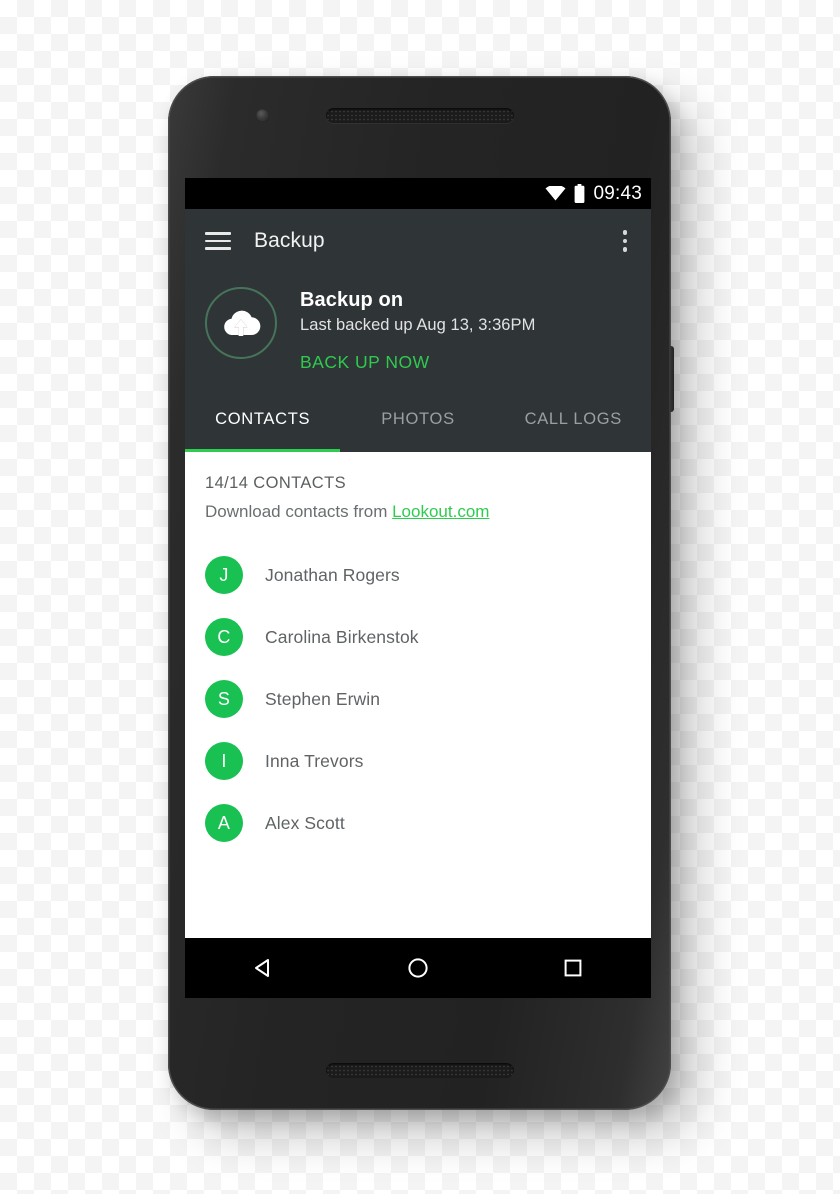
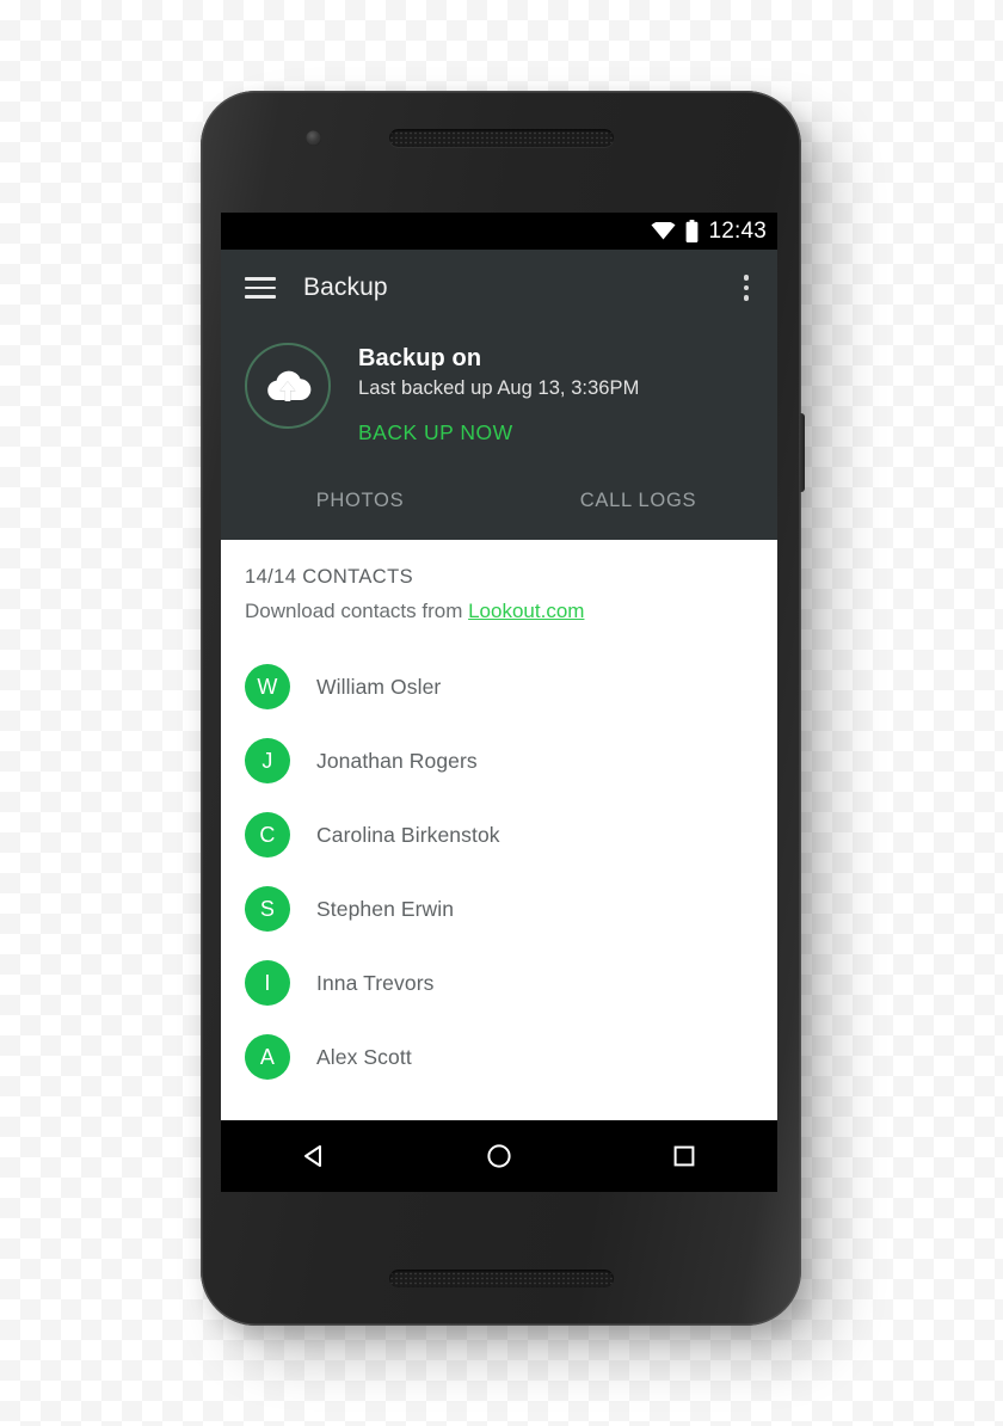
- 09:43
+ 12:43
  Backup
  Backup on
  Last backed up Aug 13, 3:36PM
  BACK UP NOW
- CONTACTS
  PHOTOS
  CALL LOGS
  14/14 CONTACTS
  Download contacts from Lookout.com
+ W
+ William Osler
  J
  Jonathan Rogers
  C
  Carolina Birkenstok
  S
  Stephen Erwin
  I
  Inna Trevors
  A
  Alex Scott
